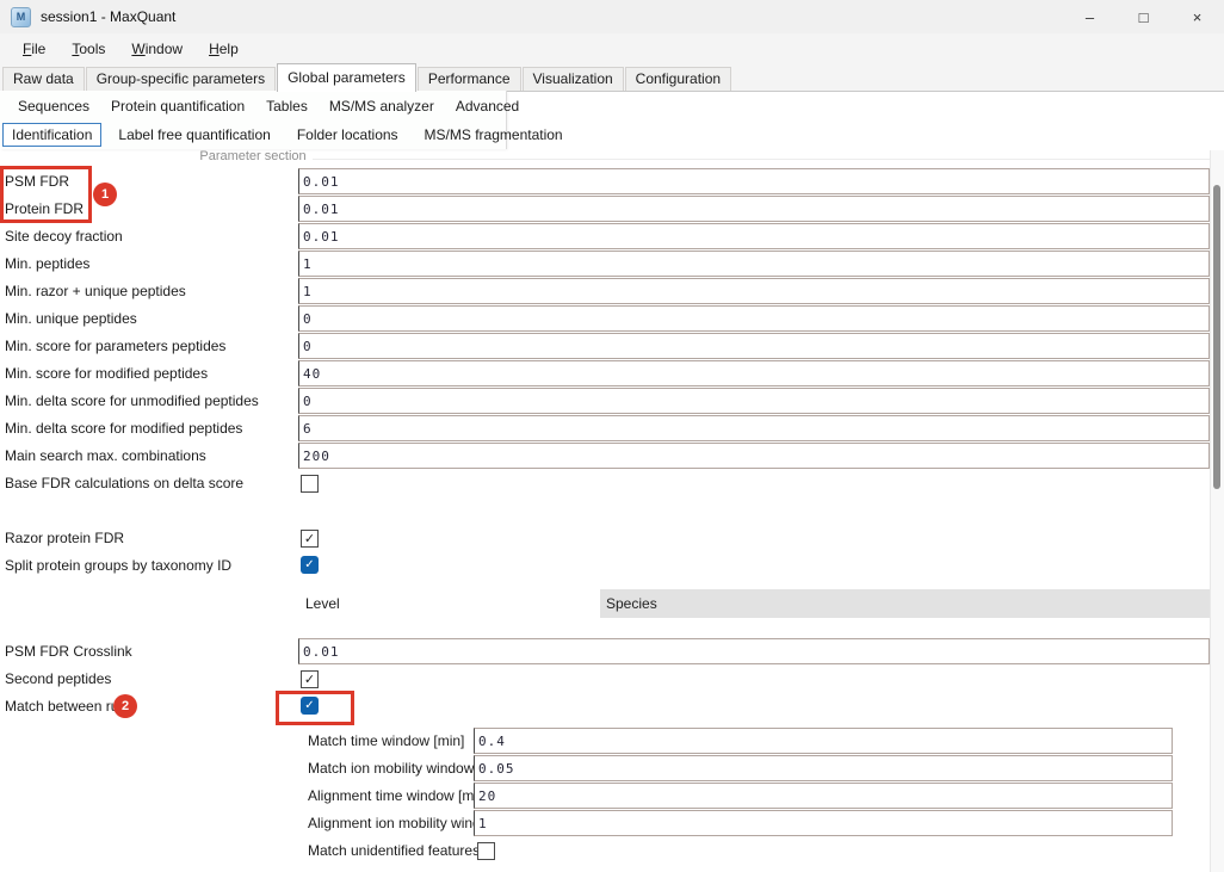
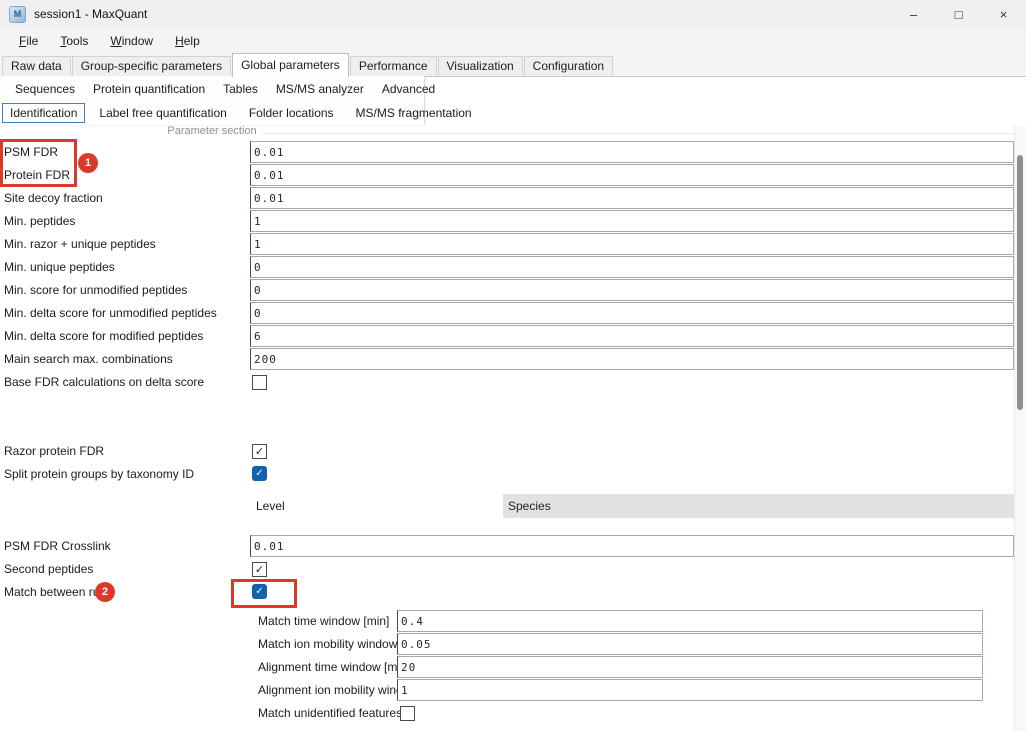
  M
  session1 - MaxQuant
  –
  □
  ×
  File
  Tools
  Window
  Help
  Raw data
  Group-specific parameters
  Global parameters
  Performance
  Visualization
  Configuration
  Sequences
  Protein quantification
  Tables
  MS/MS analyzer
  Advanced
  Identification
  Label free quantification
  Folder locations
  MS/MS fragmentation
  Parameter section
  PSM FDR
  0.01
  Protein FDR
  0.01
  Site decoy fraction
  0.01
  Min. peptides
  1
  Min. razor + unique peptides
  1
  Min. unique peptides
  0
- Min. score for parameters peptides
+ Min. score for unmodified peptides
  0
- Min. score for modified peptides
- 40
  Min. delta score for unmodified peptides
  0
  Min. delta score for modified peptides
  6
  Main search max. combinations
  200
  Base FDR calculations on delta score
  Razor protein FDR
  ✓
  Split protein groups by taxonomy ID
  ✓
  Level
  Species
  PSM FDR Crosslink
  0.01
  Second peptides
  ✓
  Match between r
  ✓
  Match time window [min]
  0.4
  Match ion mobility window
  0.05
  Alignment time window [m
  20
  Alignment ion mobility win
  1
  Match unidentified feature
  1
  2
